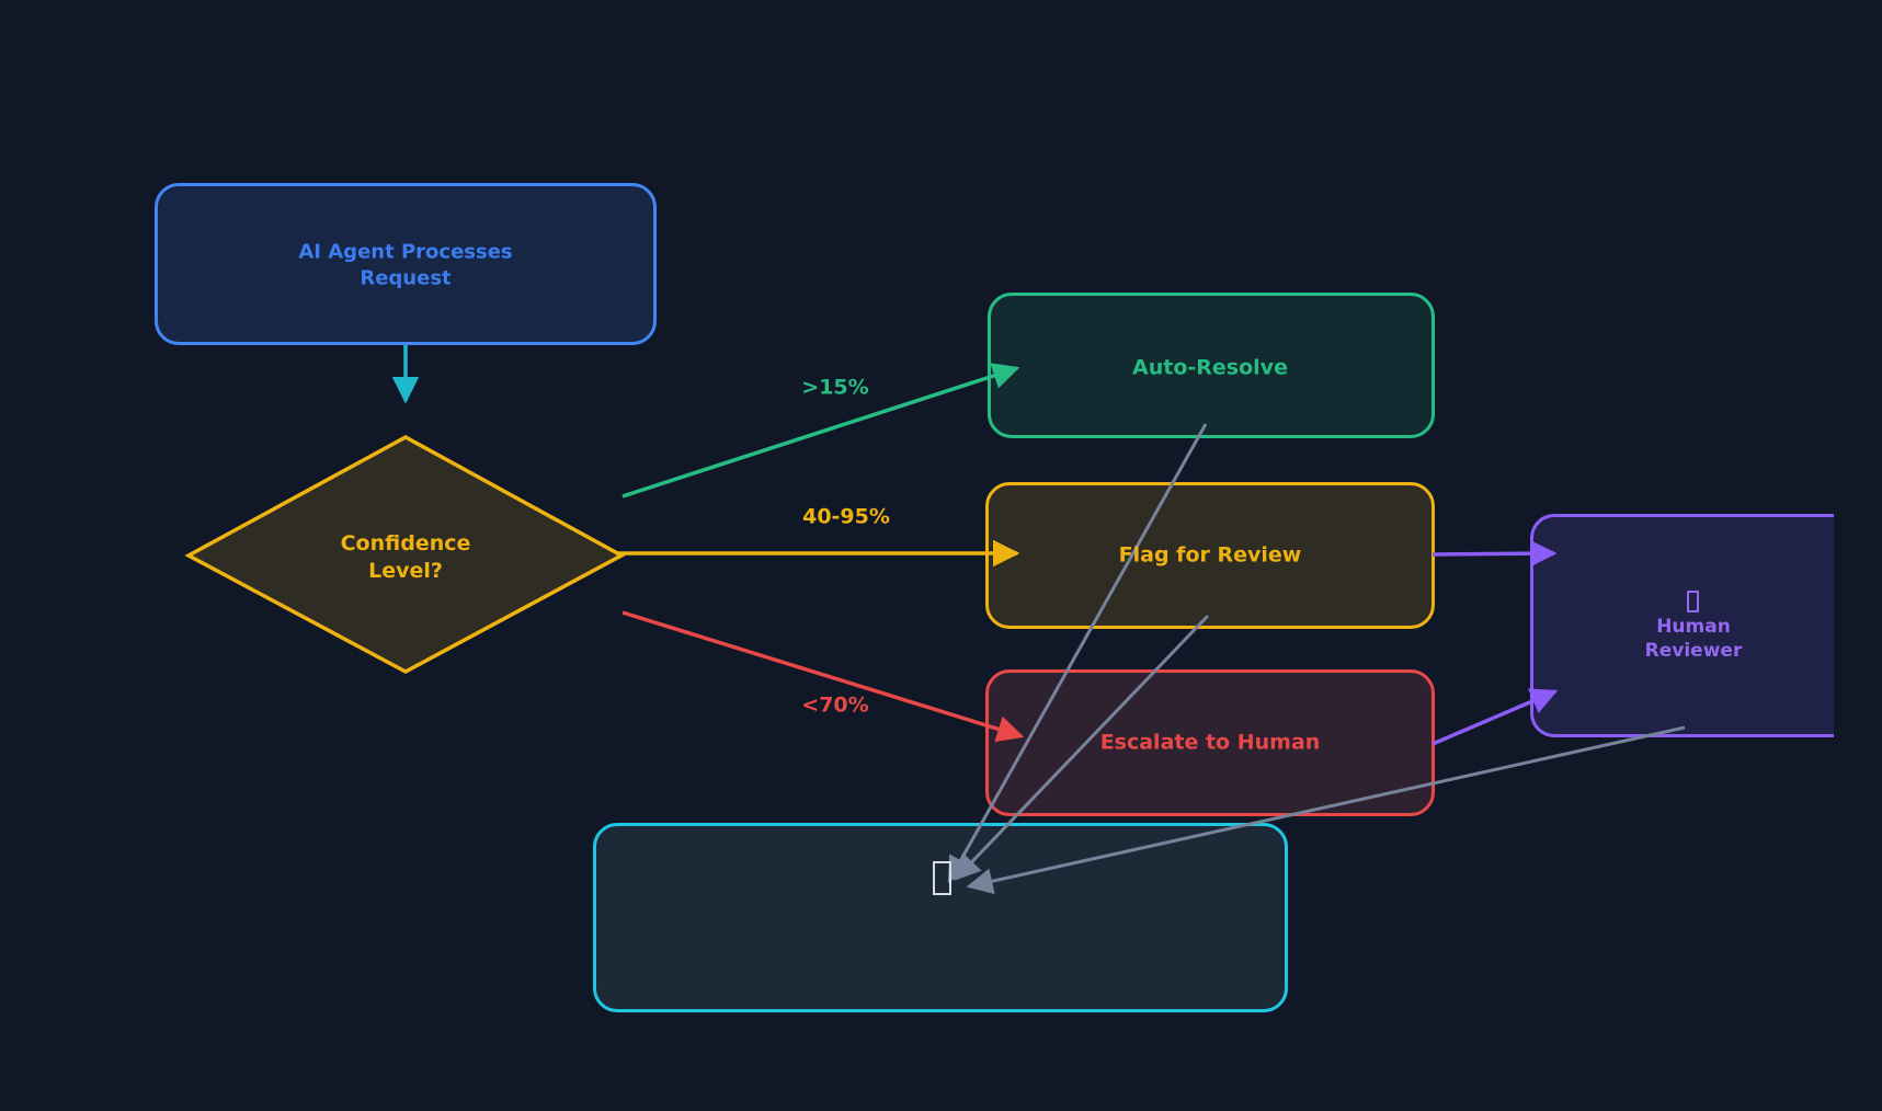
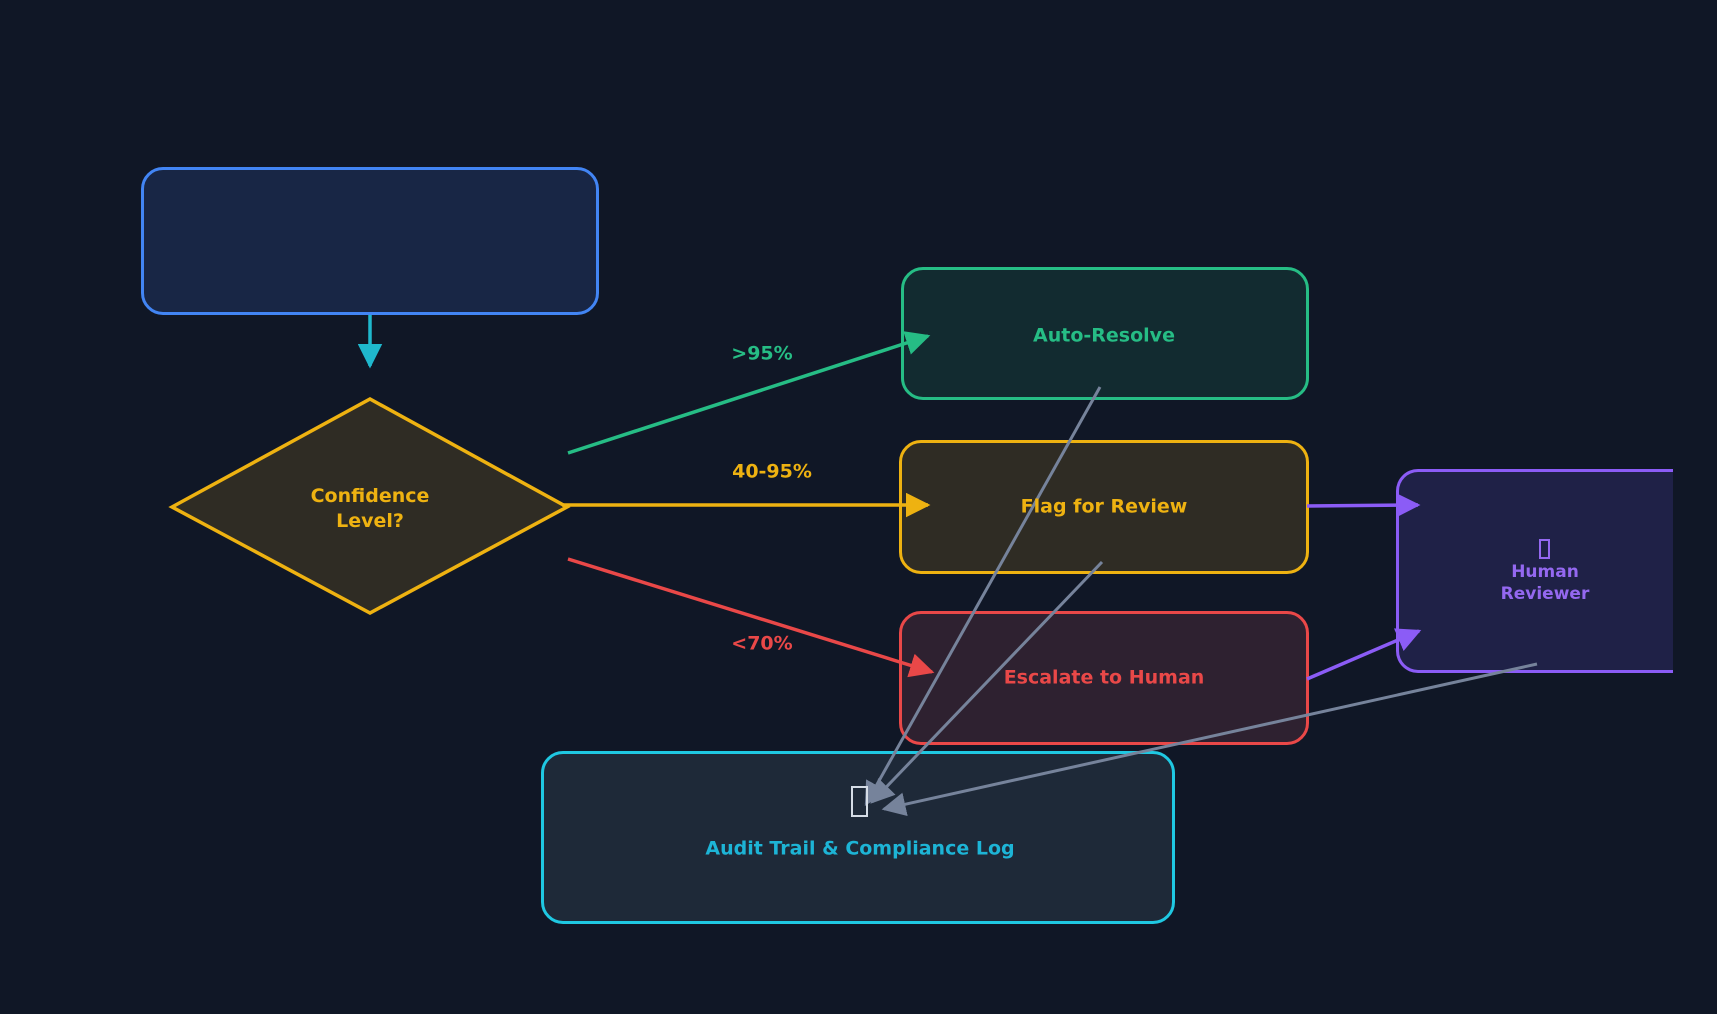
- AI Agent Processes
- Request
  Confidence
  Level?
  Auto-Resolve
  Flag for Review
  Escalate to Human
  Human
  Reviewer
+ Audit Trail & Compliance Log
- >15%
+ >95%
  40-95%
  <70%
